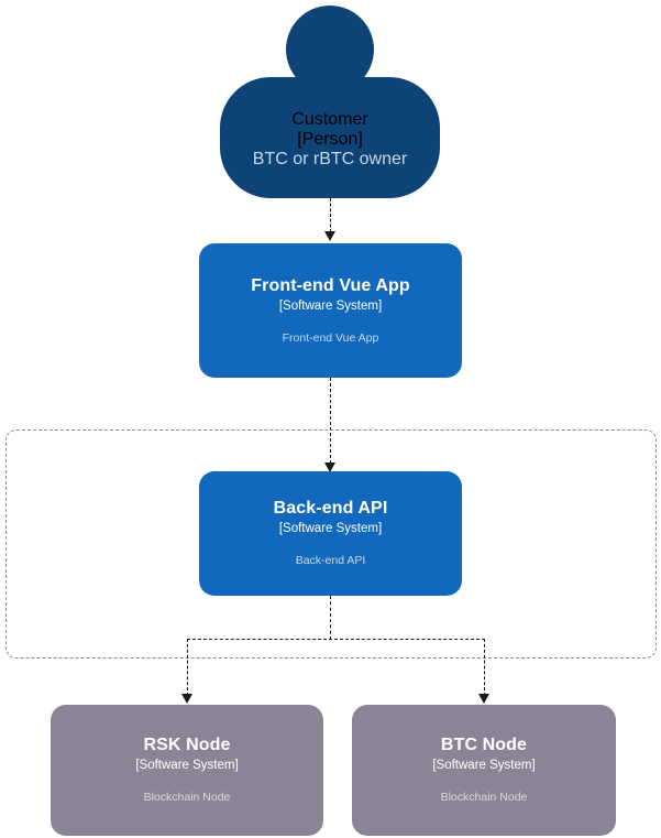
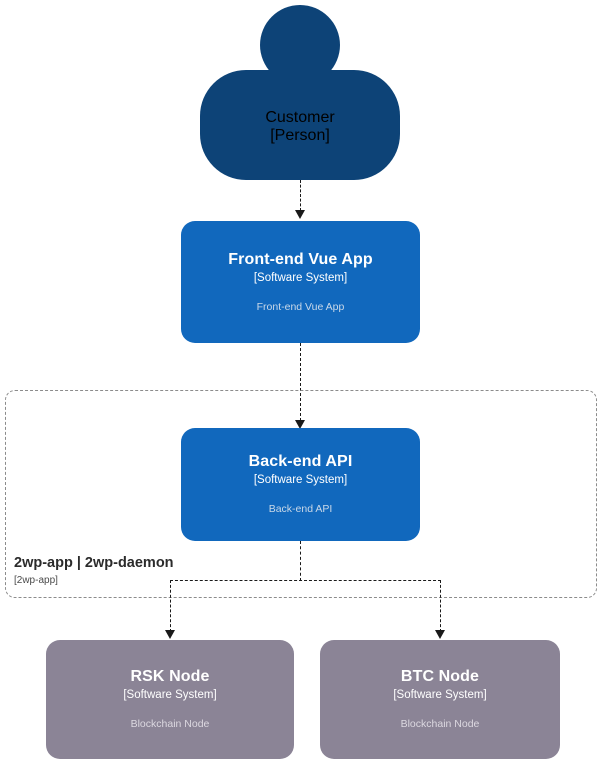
  Customer
  [Person]
- BTC or rBTC owner
  Front-end Vue App
  [Software System]
  Front-end Vue App
+ 2wp-app | 2wp-daemon
+ [2wp-app]
  Back-end API
  [Software System]
  Back-end API
  RSK Node
  [Software System]
  Blockchain Node
  BTC Node
  [Software System]
  Blockchain Node
